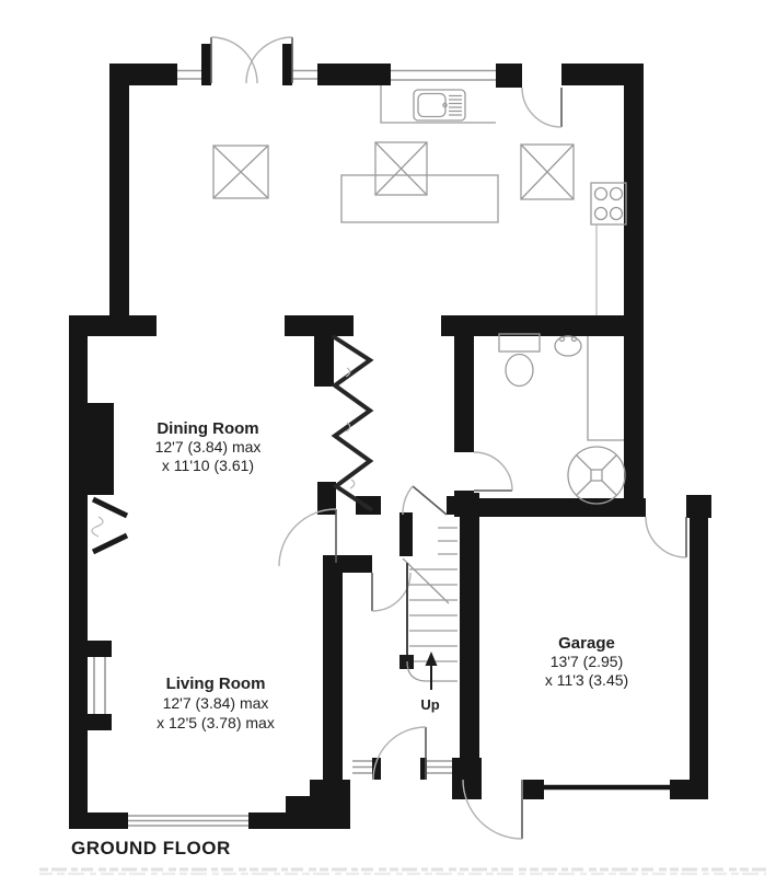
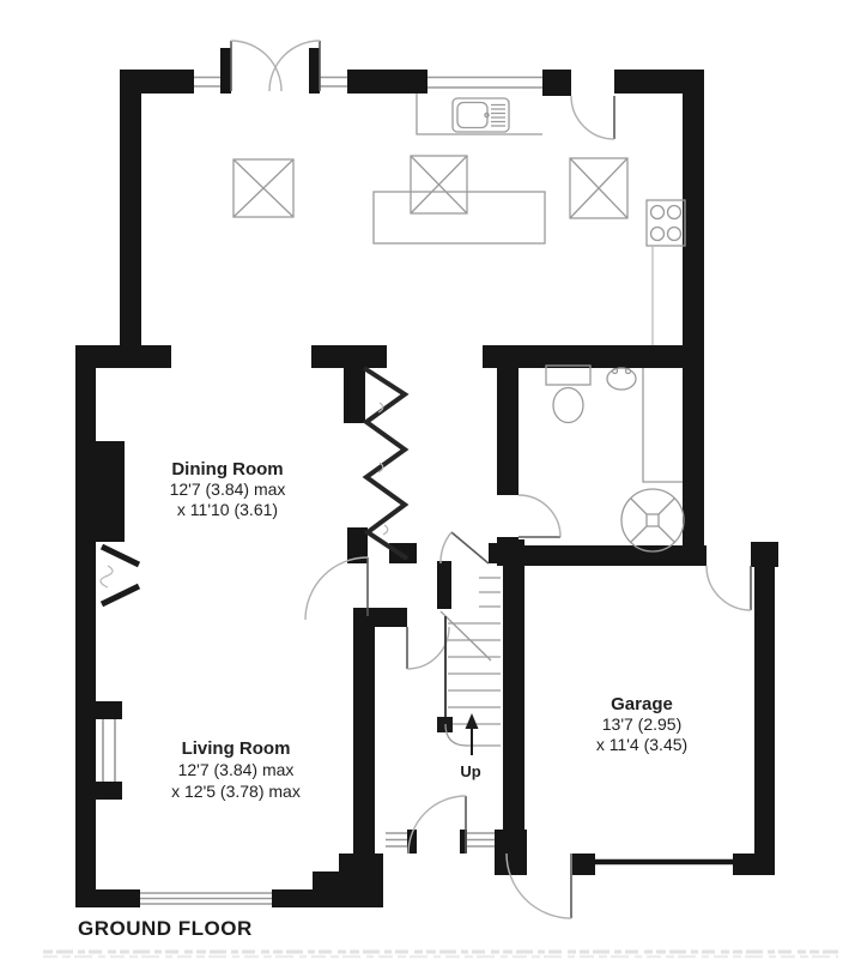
  Dining Room
  12'7 (3.84) max
  x 11'10 (3.61)
  Living Room
  12'7 (3.84) max
  x 12'5 (3.78) max
  Garage
  13'7 (2.95)
- x 11'3 (3.45)
+ x 11'4 (3.45)
  Up
  GROUND FLOOR
